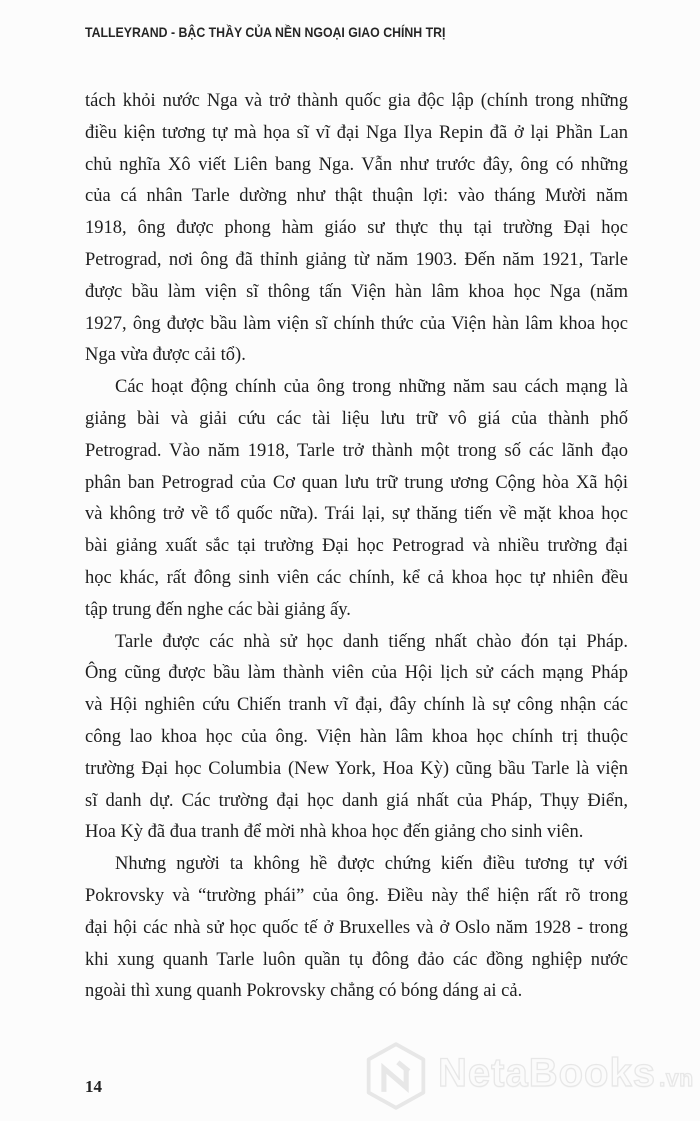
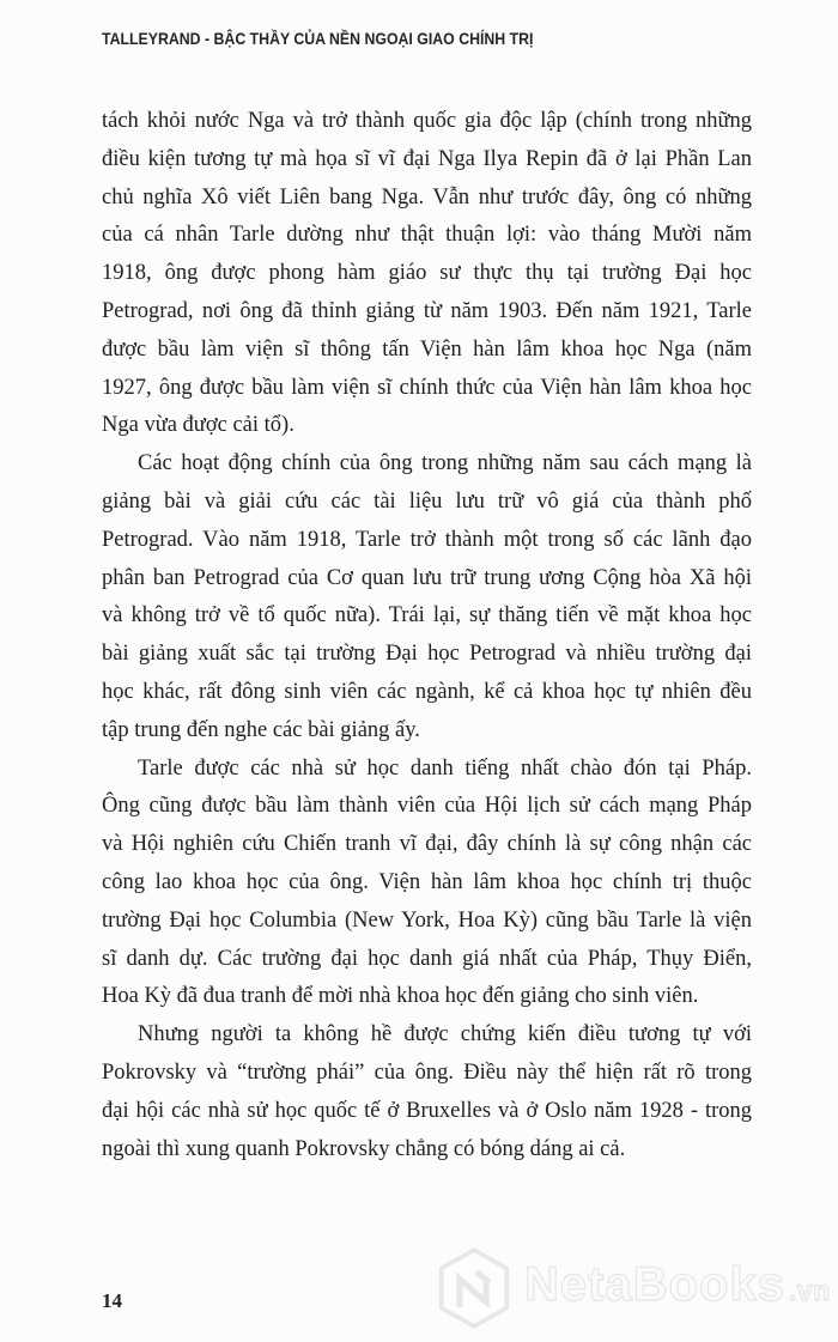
  TALLEYRAND - BẬC THẦY CỦA NỀN NGOẠI GIAO CHÍNH TRỊ
  tách khỏi nước Nga và trở thành quốc gia độc lập (chính trong những
  điều kiện tương tự mà họa sĩ vĩ đại Nga Ilya Repin đã ở lại Phần Lan
  chủ nghĩa Xô viết Liên bang Nga. Vẫn như trước đây, ông có những
  của cá nhân Tarle dường như thật thuận lợi: vào tháng Mười năm
  1918, ông được phong hàm giáo sư thực thụ tại trường Đại học
  Petrograd, nơi ông đã thỉnh giảng từ năm 1903. Đến năm 1921, Tarle
  được bầu làm viện sĩ thông tấn Viện hàn lâm khoa học Nga (năm
  1927, ông được bầu làm viện sĩ chính thức của Viện hàn lâm khoa học
  Nga vừa được cải tổ).
  Các hoạt động chính của ông trong những năm sau cách mạng là
  giảng bài và giải cứu các tài liệu lưu trữ vô giá của thành phố
  Petrograd. Vào năm 1918, Tarle trở thành một trong số các lãnh đạo
  phân ban Petrograd của Cơ quan lưu trữ trung ương Cộng hòa Xã hội
  và không trở về tổ quốc nữa). Trái lại, sự thăng tiến về mặt khoa học
  bài giảng xuất sắc tại trường Đại học Petrograd và nhiều trường đại
- học khác, rất đông sinh viên các chính, kể cả khoa học tự nhiên đều
+ học khác, rất đông sinh viên các ngành, kể cả khoa học tự nhiên đều
  tập trung đến nghe các bài giảng ấy.
  Tarle được các nhà sử học danh tiếng nhất chào đón tại Pháp.
  Ông cũng được bầu làm thành viên của Hội lịch sử cách mạng Pháp
  và Hội nghiên cứu Chiến tranh vĩ đại, đây chính là sự công nhận các
  công lao khoa học của ông. Viện hàn lâm khoa học chính trị thuộc
  trường Đại học Columbia (New York, Hoa Kỳ) cũng bầu Tarle là viện
  sĩ danh dự. Các trường đại học danh giá nhất của Pháp, Thụy Điển,
  Hoa Kỳ đã đua tranh để mời nhà khoa học đến giảng cho sinh viên.
  Nhưng người ta không hề được chứng kiến điều tương tự với
  Pokrovsky và “trường phái” của ông. Điều này thể hiện rất rõ trong
  đại hội các nhà sử học quốc tế ở Bruxelles và ở Oslo năm 1928 - trong
- khi xung quanh Tarle luôn quần tụ đông đảo các đồng nghiệp nước
  ngoài thì xung quanh Pokrovsky chẳng có bóng dáng ai cả.
  14
